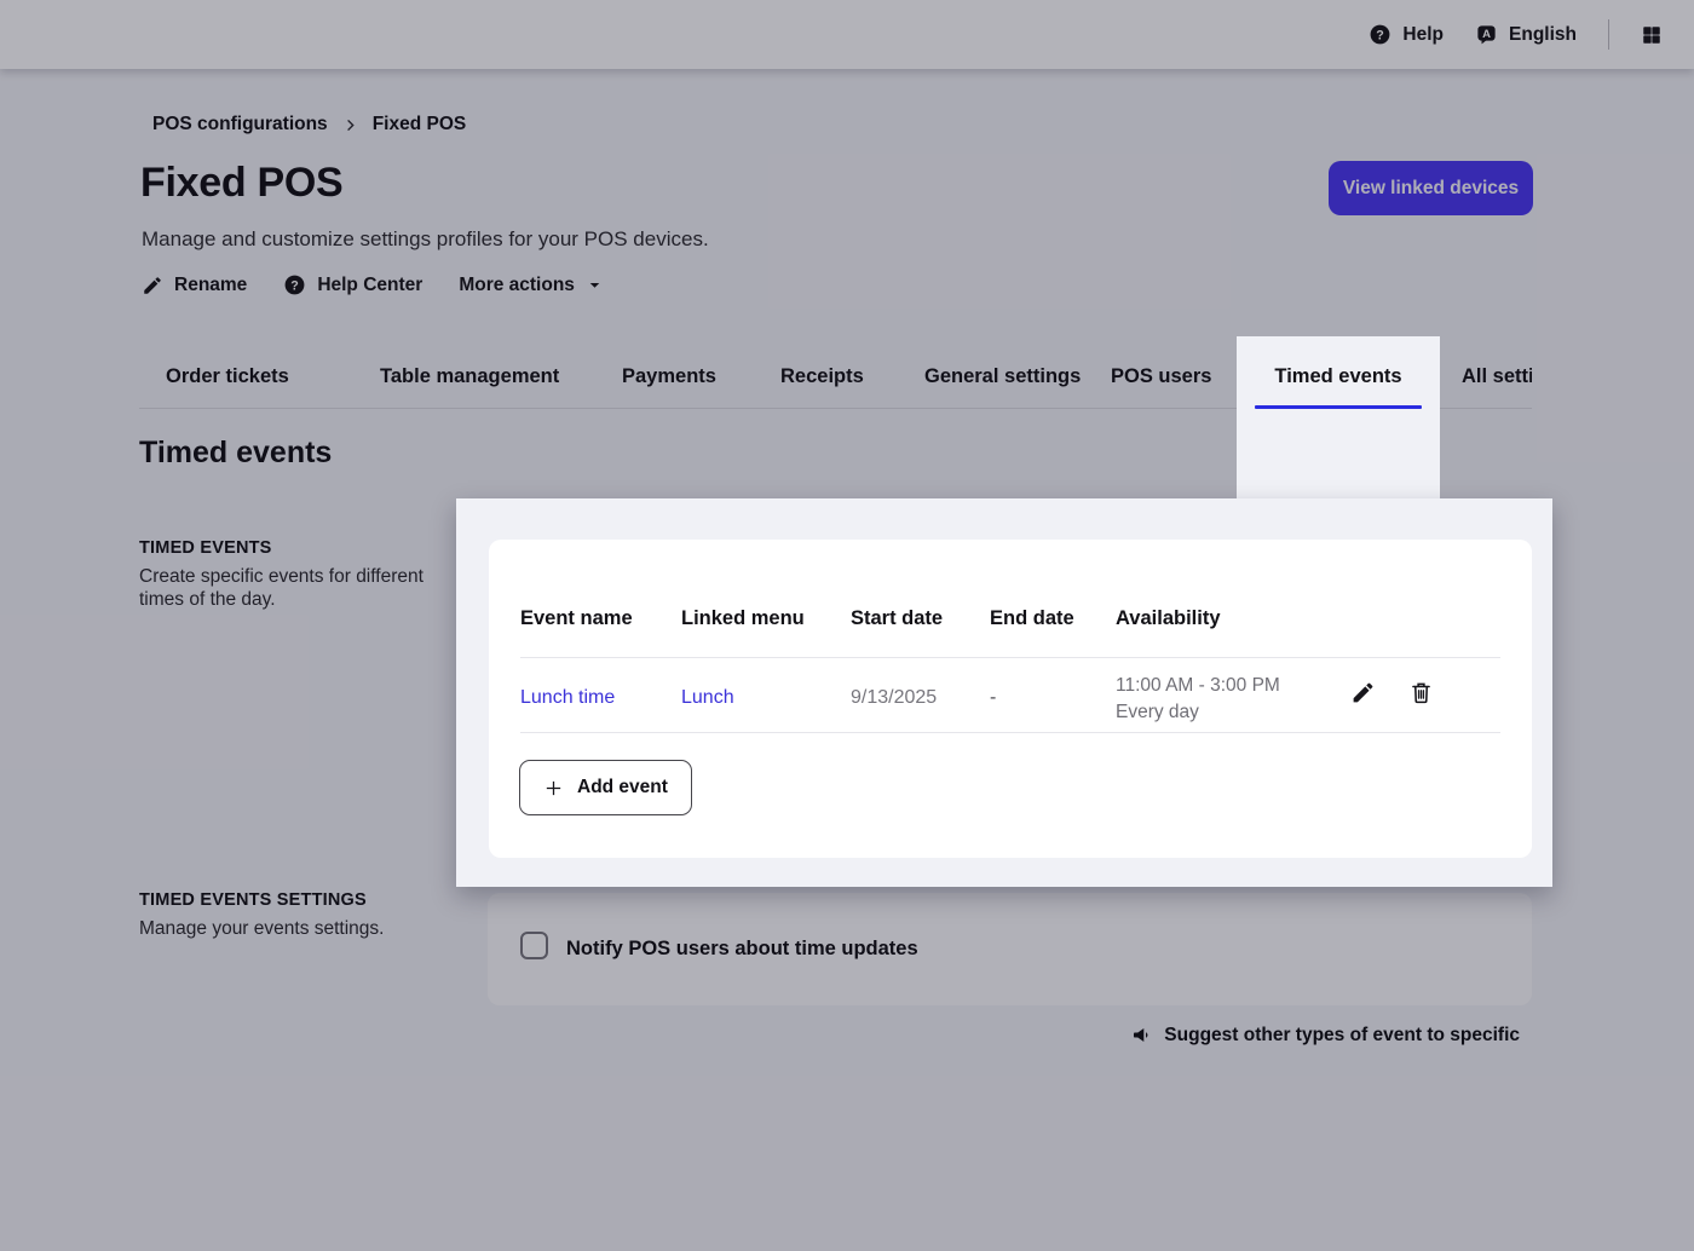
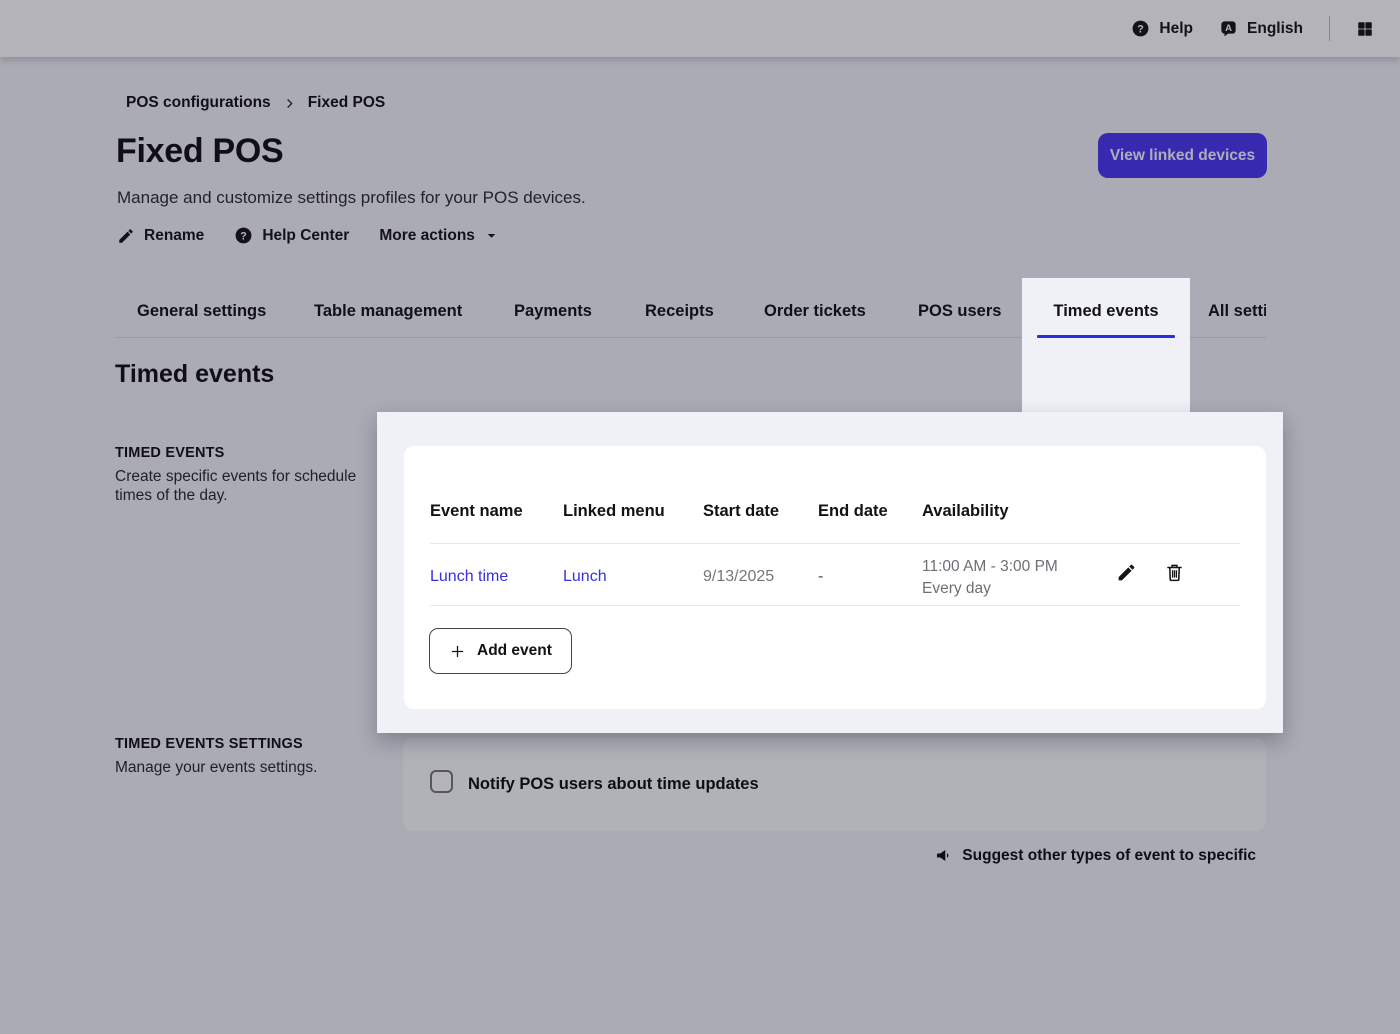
  ?
  Help
  A
  English
  POS configurations
  Fixed POS
  Fixed POS
  Manage and customize settings profiles for your POS devices.
  View linked devices
  Rename
  ?
  Help Center
  More actions
- Order tickets
+ General settings
  Table management
  Payments
  Receipts
- General settings
+ Order tickets
  POS users
  All setti
  Timed events
  TIMED EVENTS
- Create specific events for different times of the day.
+ Create specific events for schedule times of the day.
  TIMED EVENTS SETTINGS
  Manage your events settings.
  Notify POS users about time updates
  Suggest other types of event to specific
  Timed events
  Event name
  Linked menu
  Start date
  End date
  Availability
  Lunch time
  Lunch
  9/13/2025
  -
  11:00 AM - 3:00 PM
  Every day
  Add event
